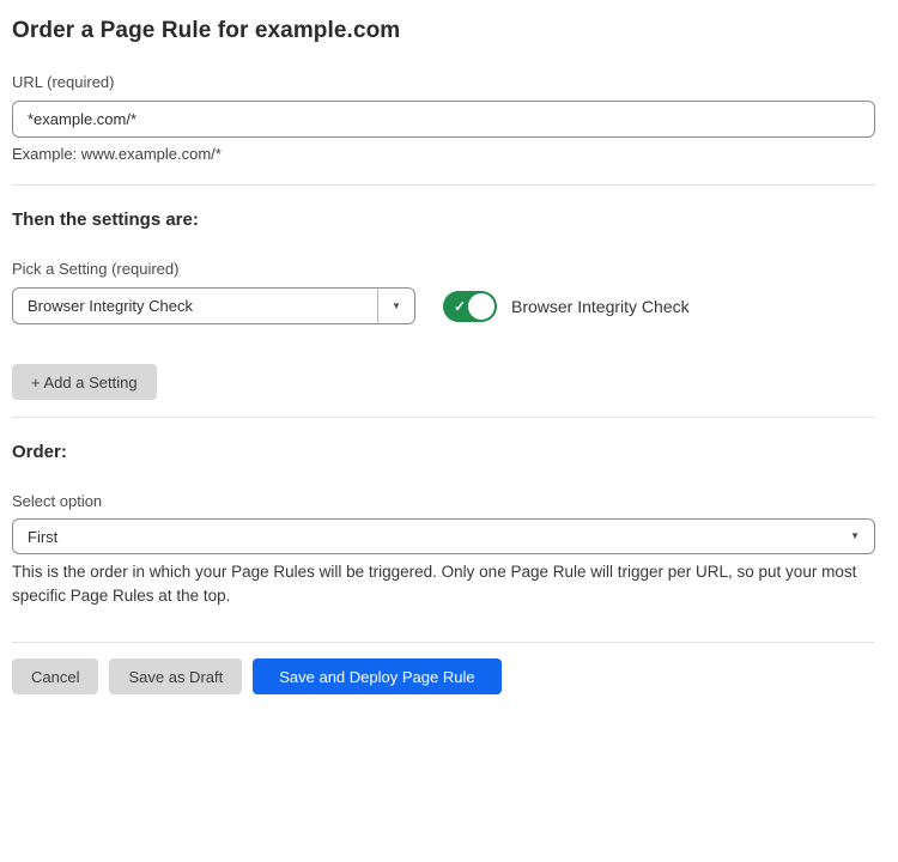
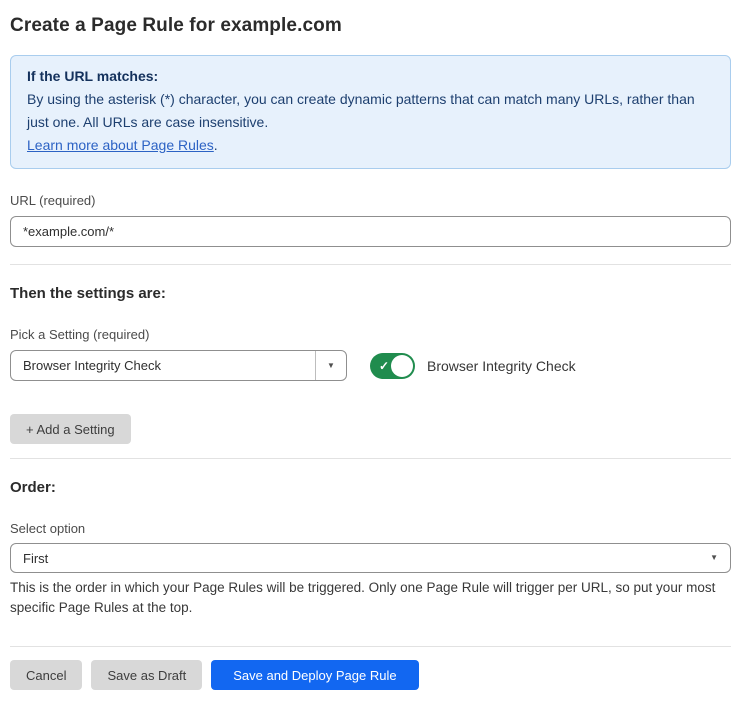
- Order a Page Rule for example.com
+ Create a Page Rule for example.com
+ If the URL matches:
+ By using the asterisk (*) character, you can create dynamic patterns that can match many URLs, rather than just one. All URLs are case insensitive.
+ Learn more about Page Rules.
  URL (required)
  *example.com/*
- Example: www.example.com/*
  Then the settings are:
  Pick a Setting (required)
  Browser Integrity Check
  ▼
  ✓
  Browser Integrity Check
  + Add a Setting
  Order:
  Select option
  First
  ▼
  This is the order in which your Page Rules will be triggered. Only one Page Rule will trigger per URL, so put your most specific Page Rules at the top.
  Cancel
  Save as Draft
  Save and Deploy Page Rule
